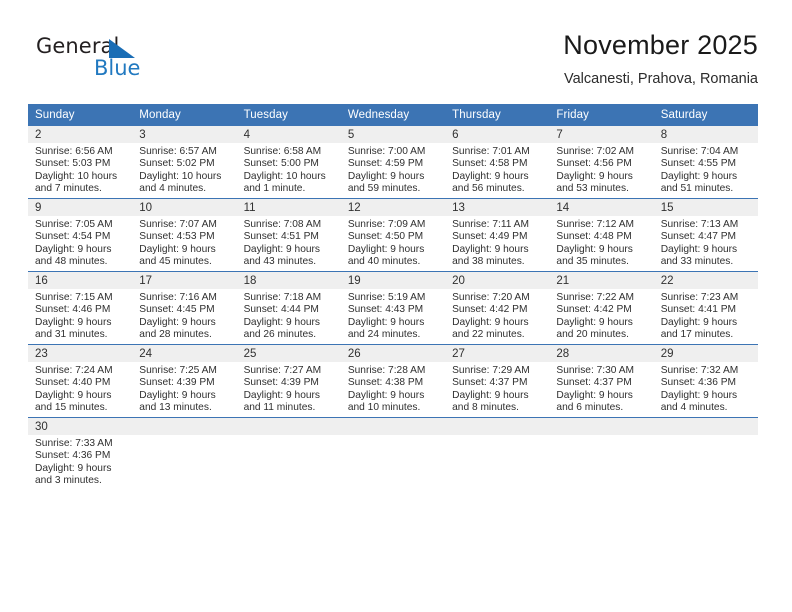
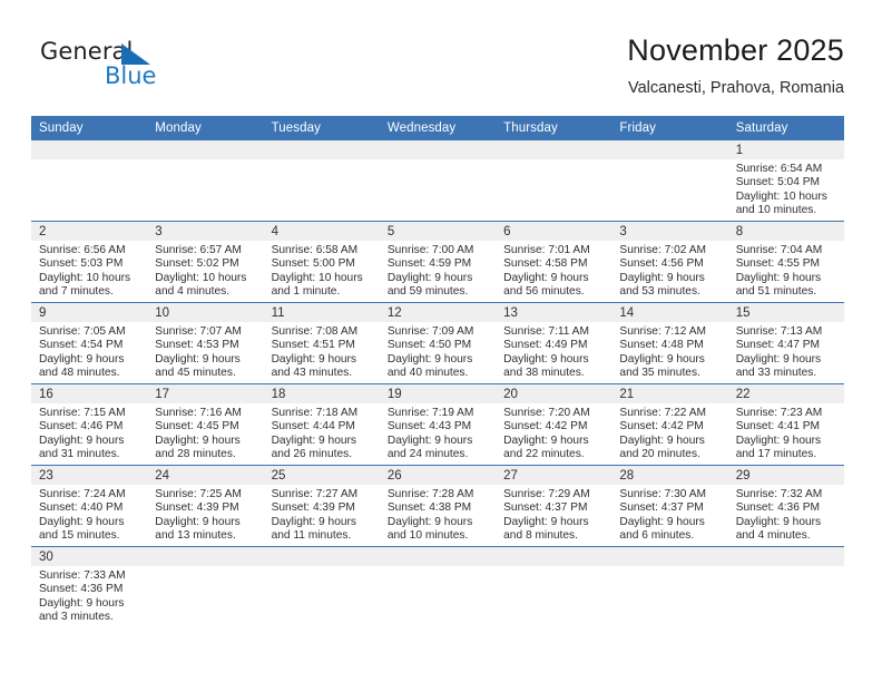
  Genera
  Blue
  November 2025
  Valcanesti, Prahova, Romania
  Sunday	Monday	Tuesday	Wednesday	Thursday	Friday	Saturday
+ 						1Sunrise: 6:54 AMSunset: 5:04 PMDaylight: 10 hours and 10 minutes.
- 2Sunrise: 6:56 AMSunset: 5:03 PMDaylight: 10 hours and 7 minutes.	3Sunrise: 6:57 AMSunset: 5:02 PMDaylight: 10 hours and 4 minutes.	4Sunrise: 6:58 AMSunset: 5:00 PMDaylight: 10 hours and 1 minute.	5Sunrise: 7:00 AMSunset: 4:59 PMDaylight: 9 hours and 59 minutes.	6Sunrise: 7:01 AMSunset: 4:58 PMDaylight: 9 hours and 56 minutes.	7Sunrise: 7:02 AMSunset: 4:56 PMDaylight: 9 hours and 53 minutes.	8Sunrise: 7:04 AMSunset: 4:55 PMDaylight: 9 hours and 51 minutes.
+ 2Sunrise: 6:56 AMSunset: 5:03 PMDaylight: 10 hours and 7 minutes.	3Sunrise: 6:57 AMSunset: 5:02 PMDaylight: 10 hours and 4 minutes.	4Sunrise: 6:58 AMSunset: 5:00 PMDaylight: 10 hours and 1 minute.	5Sunrise: 7:00 AMSunset: 4:59 PMDaylight: 9 hours and 59 minutes.	6Sunrise: 7:01 AMSunset: 4:58 PMDaylight: 9 hours and 56 minutes.	3Sunrise: 7:02 AMSunset: 4:56 PMDaylight: 9 hours and 53 minutes.	8Sunrise: 7:04 AMSunset: 4:55 PMDaylight: 9 hours and 51 minutes.
  9Sunrise: 7:05 AMSunset: 4:54 PMDaylight: 9 hours and 48 minutes.	10Sunrise: 7:07 AMSunset: 4:53 PMDaylight: 9 hours and 45 minutes.	11Sunrise: 7:08 AMSunset: 4:51 PMDaylight: 9 hours and 43 minutes.	12Sunrise: 7:09 AMSunset: 4:50 PMDaylight: 9 hours and 40 minutes.	13Sunrise: 7:11 AMSunset: 4:49 PMDaylight: 9 hours and 38 minutes.	14Sunrise: 7:12 AMSunset: 4:48 PMDaylight: 9 hours and 35 minutes.	15Sunrise: 7:13 AMSunset: 4:47 PMDaylight: 9 hours and 33 minutes.
- 16Sunrise: 7:15 AMSunset: 4:46 PMDaylight: 9 hours and 31 minutes.	17Sunrise: 7:16 AMSunset: 4:45 PMDaylight: 9 hours and 28 minutes.	18Sunrise: 7:18 AMSunset: 4:44 PMDaylight: 9 hours and 26 minutes.	19Sunrise: 5:19 AMSunset: 4:43 PMDaylight: 9 hours and 24 minutes.	20Sunrise: 7:20 AMSunset: 4:42 PMDaylight: 9 hours and 22 minutes.	21Sunrise: 7:22 AMSunset: 4:42 PMDaylight: 9 hours and 20 minutes.	22Sunrise: 7:23 AMSunset: 4:41 PMDaylight: 9 hours and 17 minutes.
+ 16Sunrise: 7:15 AMSunset: 4:46 PMDaylight: 9 hours and 31 minutes.	17Sunrise: 7:16 AMSunset: 4:45 PMDaylight: 9 hours and 28 minutes.	18Sunrise: 7:18 AMSunset: 4:44 PMDaylight: 9 hours and 26 minutes.	19Sunrise: 7:19 AMSunset: 4:43 PMDaylight: 9 hours and 24 minutes.	20Sunrise: 7:20 AMSunset: 4:42 PMDaylight: 9 hours and 22 minutes.	21Sunrise: 7:22 AMSunset: 4:42 PMDaylight: 9 hours and 20 minutes.	22Sunrise: 7:23 AMSunset: 4:41 PMDaylight: 9 hours and 17 minutes.
  23Sunrise: 7:24 AMSunset: 4:40 PMDaylight: 9 hours and 15 minutes.	24Sunrise: 7:25 AMSunset: 4:39 PMDaylight: 9 hours and 13 minutes.	25Sunrise: 7:27 AMSunset: 4:39 PMDaylight: 9 hours and 11 minutes.	26Sunrise: 7:28 AMSunset: 4:38 PMDaylight: 9 hours and 10 minutes.	27Sunrise: 7:29 AMSunset: 4:37 PMDaylight: 9 hours and 8 minutes.	28Sunrise: 7:30 AMSunset: 4:37 PMDaylight: 9 hours and 6 minutes.	29Sunrise: 7:32 AMSunset: 4:36 PMDaylight: 9 hours and 4 minutes.
  30Sunrise: 7:33 AMSunset: 4:36 PMDaylight: 9 hours and 3 minutes.
